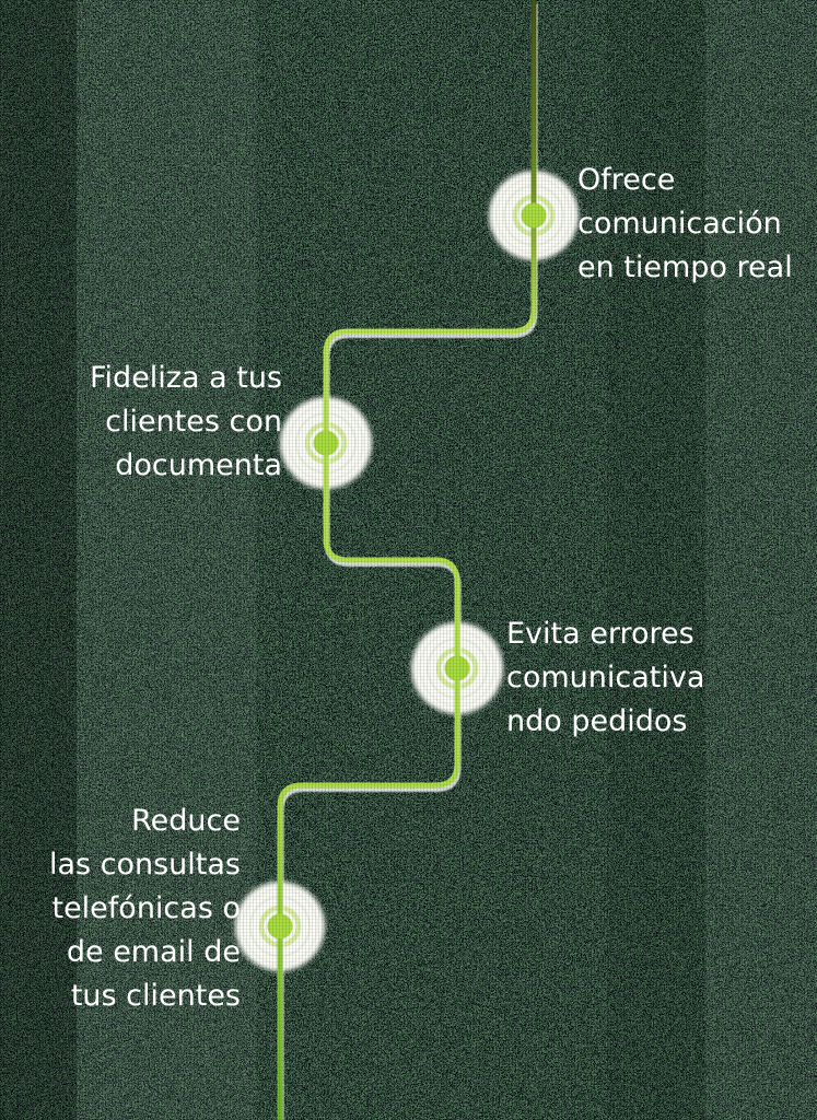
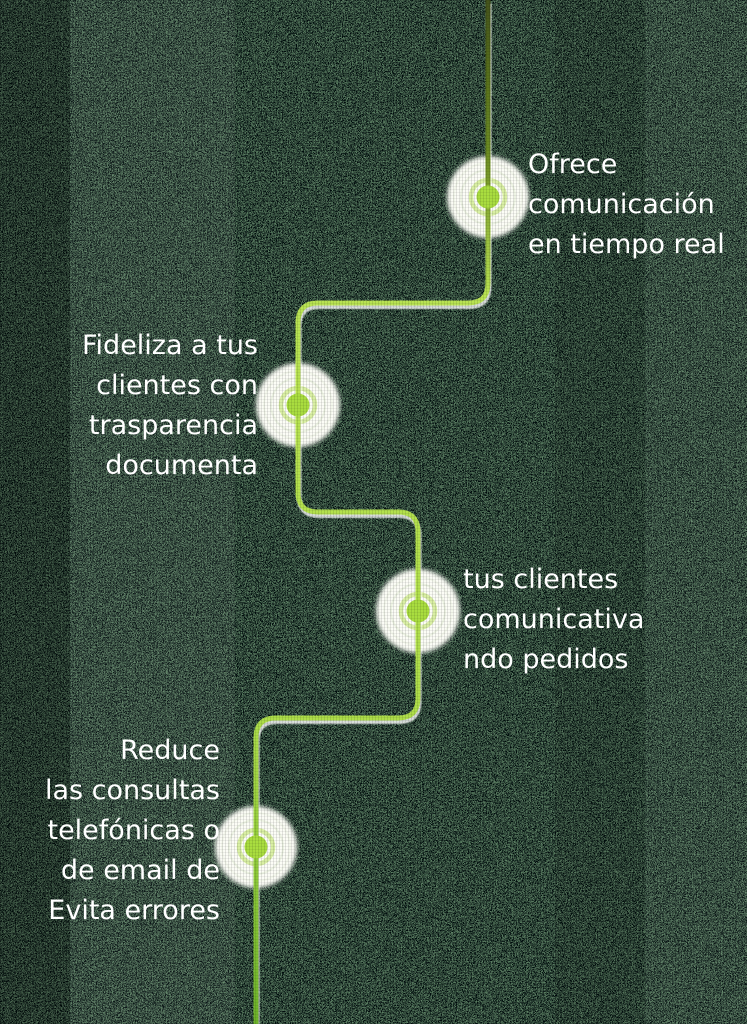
  Ofrece
  comunicación
  en tiempo real
  Fideliza a tus
  clientes con
+ trasparencia
  documenta
- Evita errores
+ tus clientes
  comunicativa
  ndo pedidos
  Reduce
  las consultas
  telefónicas o
  de email de
- tus clientes
+ Evita errores
